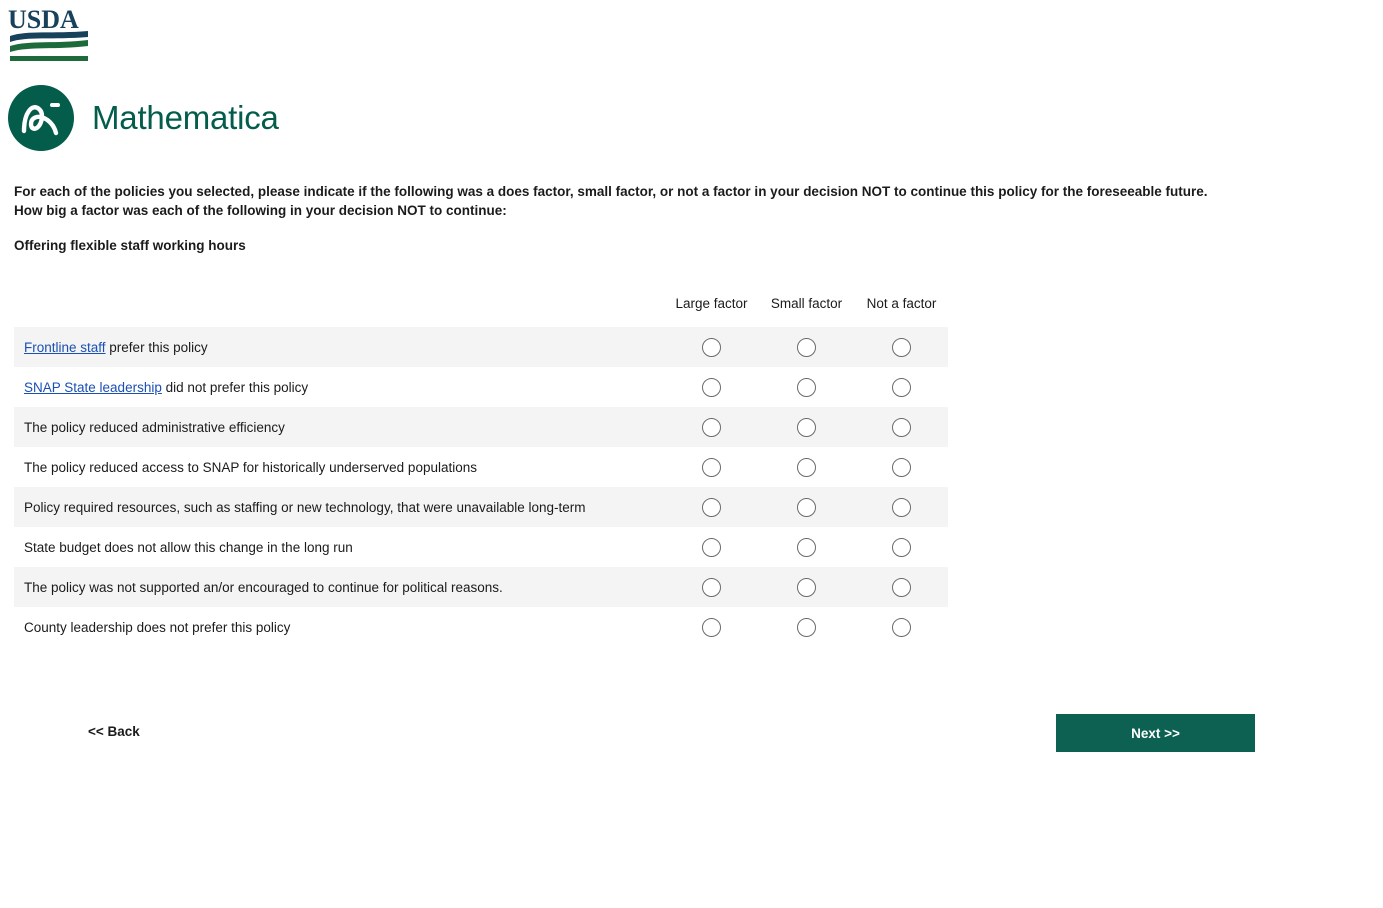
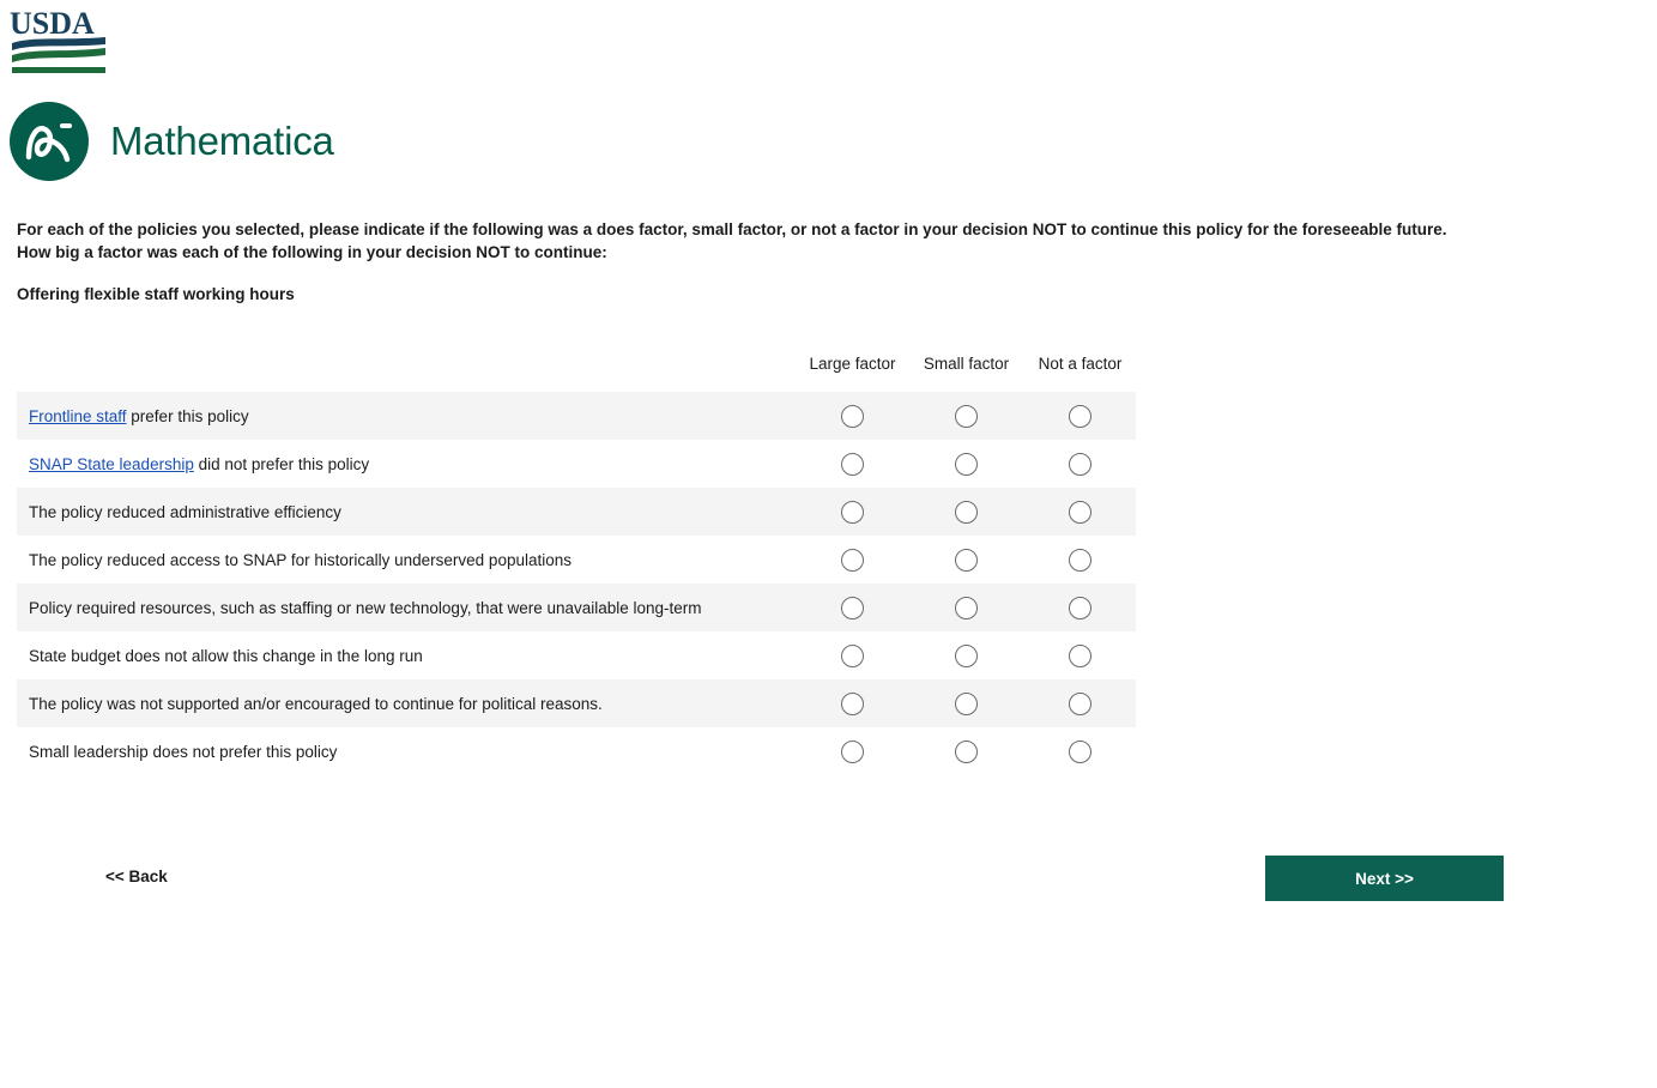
  USDA
  Mathematica
  For each of the policies you selected, please indicate if the following was a does factor, small factor, or not a factor in your decision NOT to continue this policy for the foreseeable future.
  How big a factor was each of the following in your decision NOT to continue:
  Offering flexible staff working hours
  Large factor
  Small factor
  Not a factor
  Frontline staff prefer this policy
  SNAP State leadership did not prefer this policy
  The policy reduced administrative efficiency
  The policy reduced access to SNAP for historically underserved populations
  Policy required resources, such as staffing or new technology, that were unavailable long-term
  State budget does not allow this change in the long run
  The policy was not supported an/or encouraged to continue for political reasons.
- County leadership does not prefer this policy
+ Small leadership does not prefer this policy
  << Back
  Next >>
